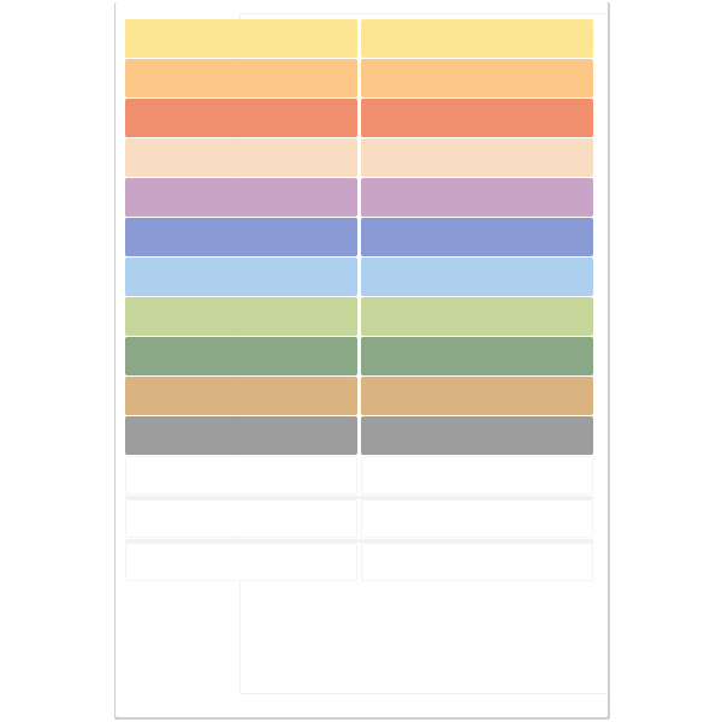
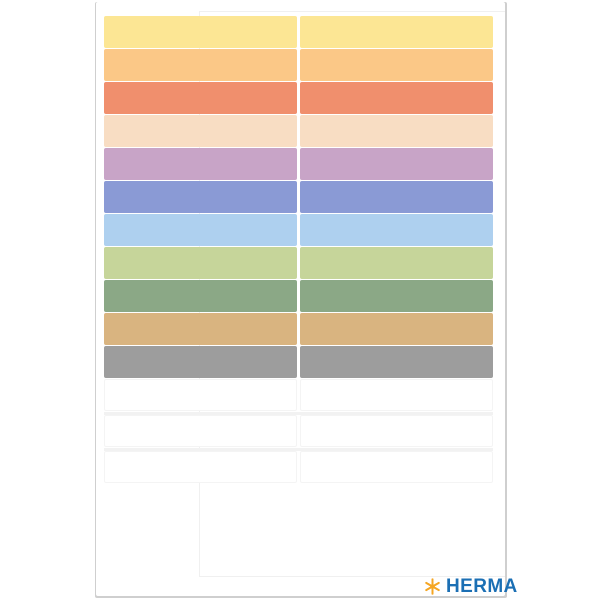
+ HERMA
